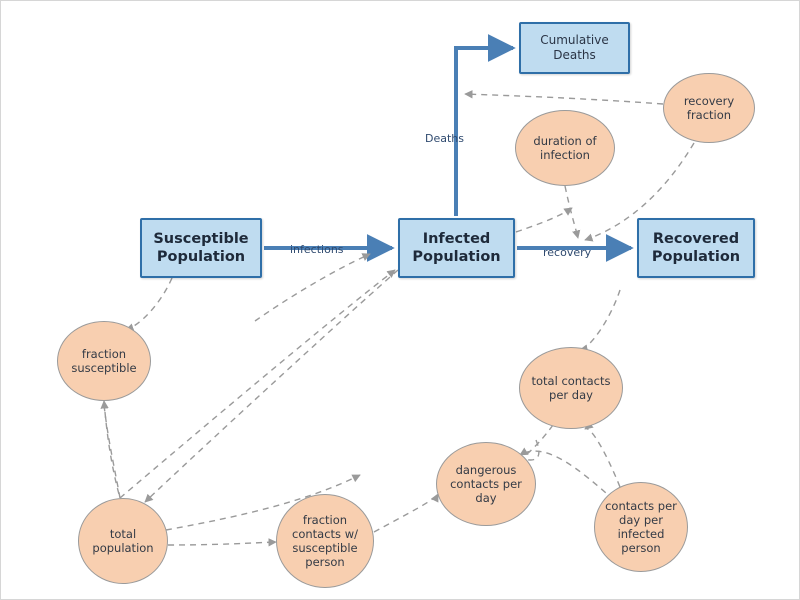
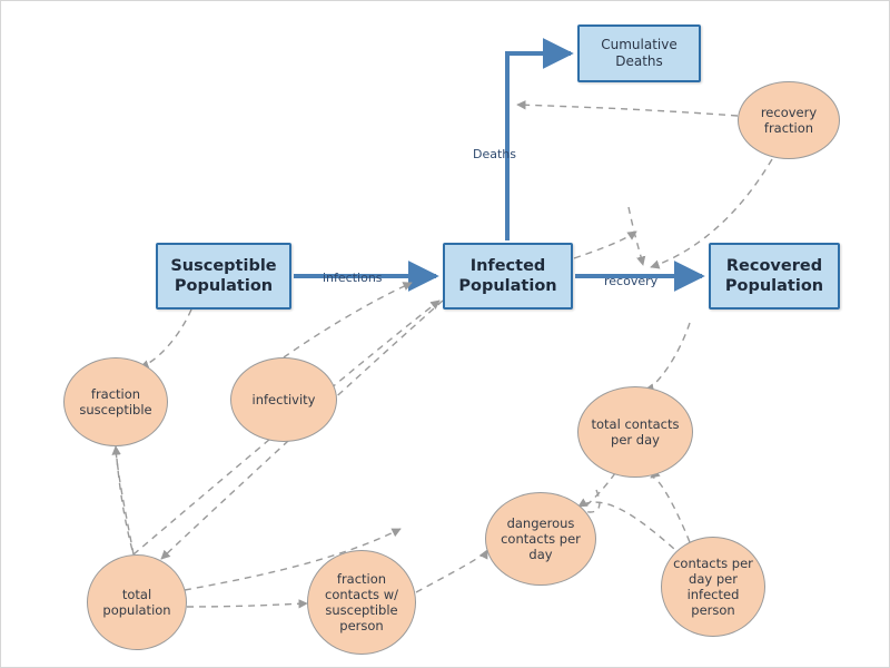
  Susceptible
  Population
  Infected
  Population
  Recovered
  Population
  Cumulative
  Deaths
  recovery
  fraction
- duration of
- infection
  fraction
  susceptible
+ infectivity
  total contacts
  per day
  dangerous
  contacts per
  day
  contacts per
  day per
  infected
  person
  total
  population
  fraction
  contacts w/
  susceptible
  person
  infections
  recovery
  Deaths
